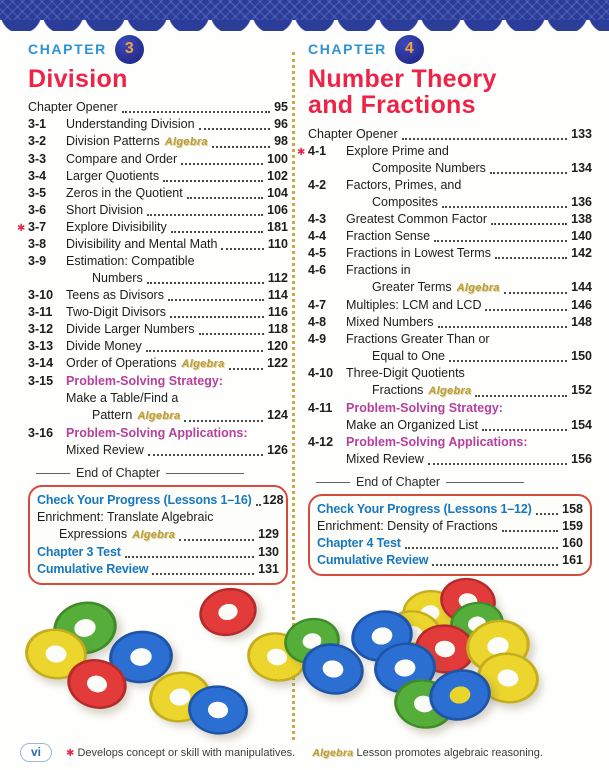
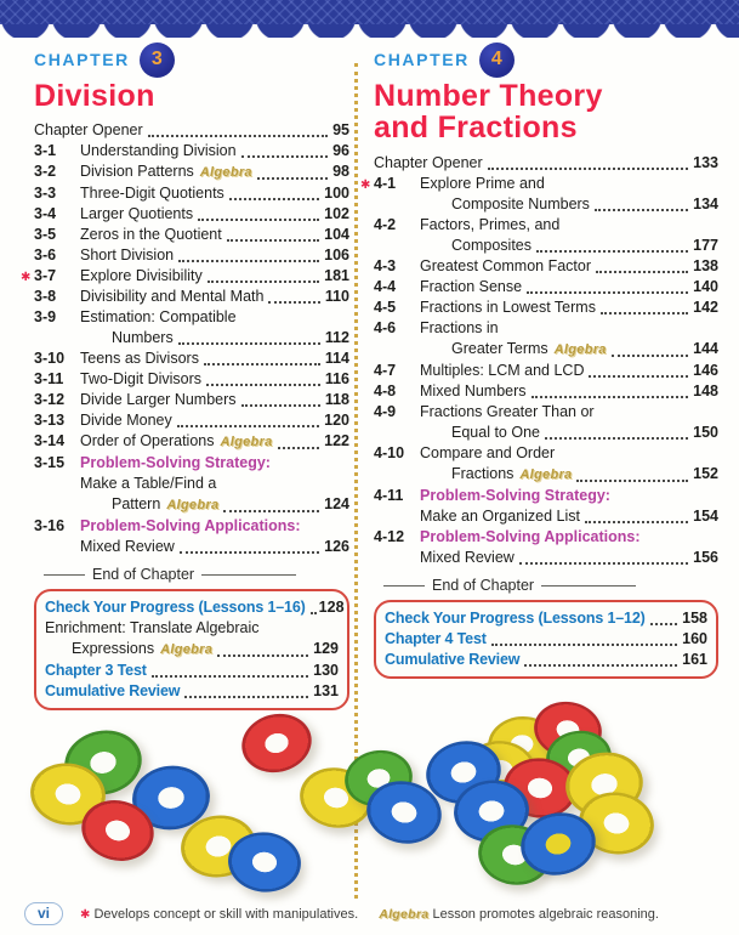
  CHAPTER
  3
  Division
  Chapter Opener
  95
  3-1
  Understanding Division
  96
  3-2
  Division Patterns
  Algebra
  98
  3-3
- Compare and Order
+ Three-Digit Quotients
  100
  3-4
  Larger Quotients
  102
  3-5
  Zeros in the Quotient
  104
  3-6
  Short Division
  106
  ✱
  3-7
  Explore Divisibility
  181
  3-8
  Divisibility and Mental Math
  110
  3-9
  Estimation: Compatible
  Numbers
  112
  3-10
  Teens as Divisors
  114
  3-11
  Two-Digit Divisors
  116
  3-12
  Divide Larger Numbers
  118
  3-13
  Divide Money
  120
  3-14
  Order of Operations
  Algebra
  122
  3-15
  Problem-Solving Strategy:
  Make a Table/Find a
  Pattern
  Algebra
  124
  3-16
  Problem-Solving Applications:
  Mixed Review
  126
  End of Chapter
  Check Your Progress (Lessons 1–16)
  128
  Enrichment: Translate Algebraic
  Expressions
  Algebra
  129
  Chapter 3 Test
  130
  Cumulative Review
  131
  CHAPTER
  4
  Number Theory
  and Fractions
  Chapter Opener
  133
  ✱
  4-1
  Explore Prime and
  Composite Numbers
  134
  4-2
  Factors, Primes, and
  Composites
- 136
+ 177
  4-3
  Greatest Common Factor
  138
  4-4
  Fraction Sense
  140
  4-5
  Fractions in Lowest Terms
  142
  4-6
  Fractions in
  Greater Terms
  Algebra
  144
  4-7
  Multiples: LCM and LCD
  146
  4-8
  Mixed Numbers
  148
  4-9
  Fractions Greater Than or
  Equal to One
  150
  4-10
- Three-Digit Quotients
+ Compare and Order
  Fractions
  Algebra
  152
  4-11
  Problem-Solving Strategy:
  Make an Organized List
  154
  4-12
  Problem-Solving Applications:
  Mixed Review
  156
  End of Chapter
  Check Your Progress (Lessons 1–12)
  158
- Enrichment: Density of Fractions
- 159
  Chapter 4 Test
  160
  Cumulative Review
  161
  ✱ Develops concept or skill with manipulatives. Algebra Lesson promotes algebraic reasoning.
  vi
